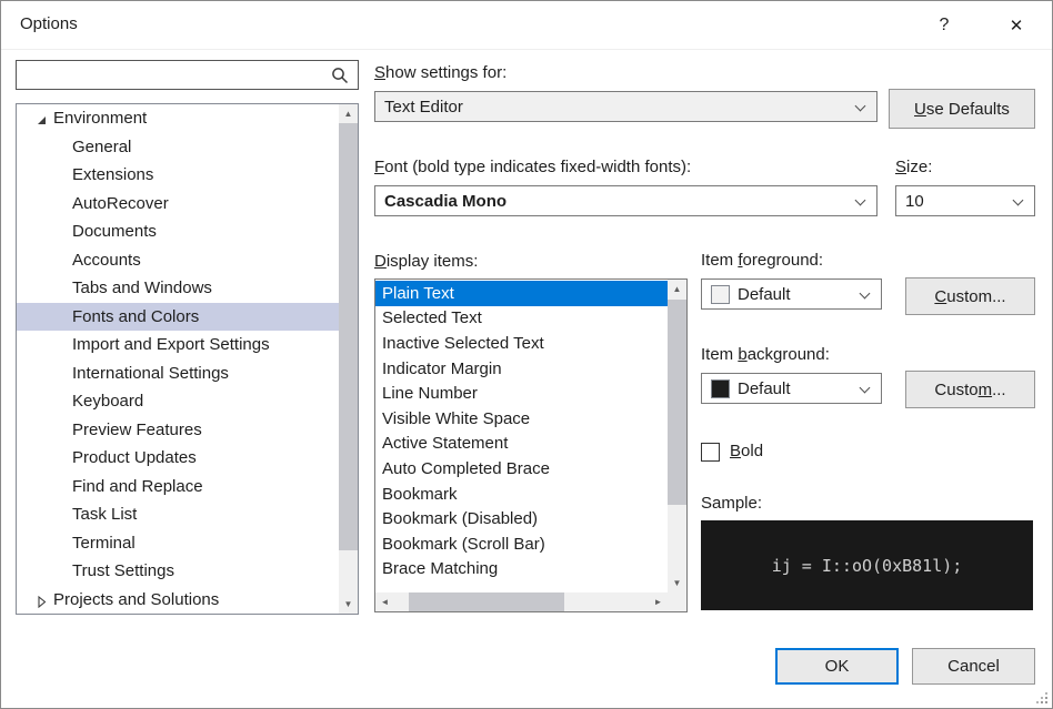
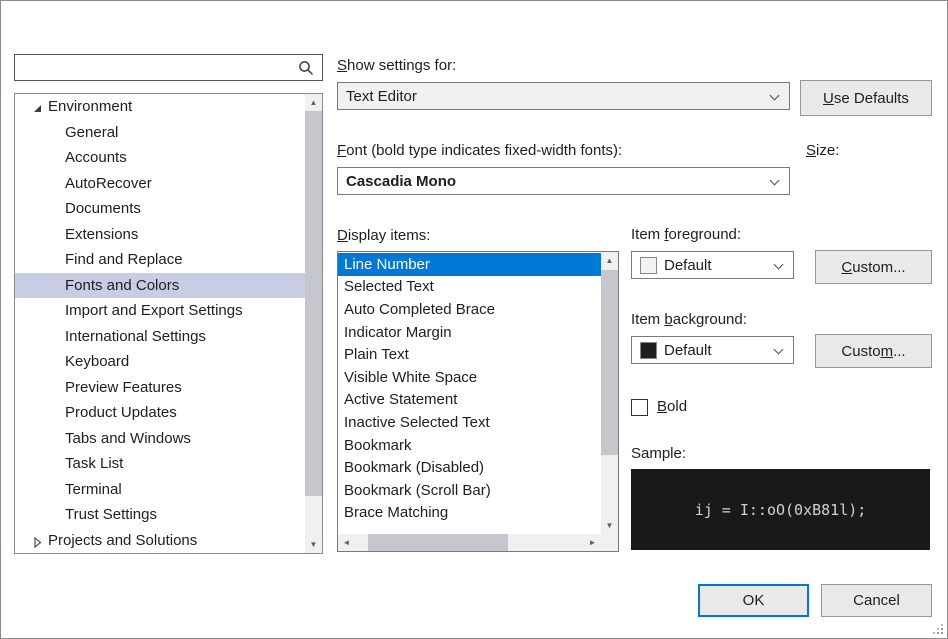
- Options
- ?
- ✕
  Environment
  General
- Extensions
+ Accounts
  AutoRecover
  Documents
- Accounts
+ Extensions
- Tabs and Windows
+ Find and Replace
  Fonts and Colors
  Import and Export Settings
  International Settings
  Keyboard
  Preview Features
  Product Updates
- Find and Replace
+ Tabs and Windows
  Task List
  Terminal
  Trust Settings
  Projects and Solutions
  ▲
  ▼
  Show settings for:
  Text Editor
  U
  se Defaults
  Font (bold type indicates fixed-width fonts):
  Cascadia Mono
  Size:
- 10
  Display items:
- Plain Text
+ Line Number
  Selected Text
- Inactive Selected Text
+ Auto Completed Brace
  Indicator Margin
- Line Number
+ Plain Text
  Visible White Space
  Active Statement
- Auto Completed Brace
+ Inactive Selected Text
  Bookmark
  Bookmark (Disabled)
  Bookmark (Scroll Bar)
  Brace Matching
  ▲
  ▼
  ◄
  ►
  Item foreground:
  Default
  C
  ustom...
  Item background:
  Default
  Custo
  m
  ...
  Bold
  Sample:
  ij = I::oO(0xB81l);
  OK
  Cancel
